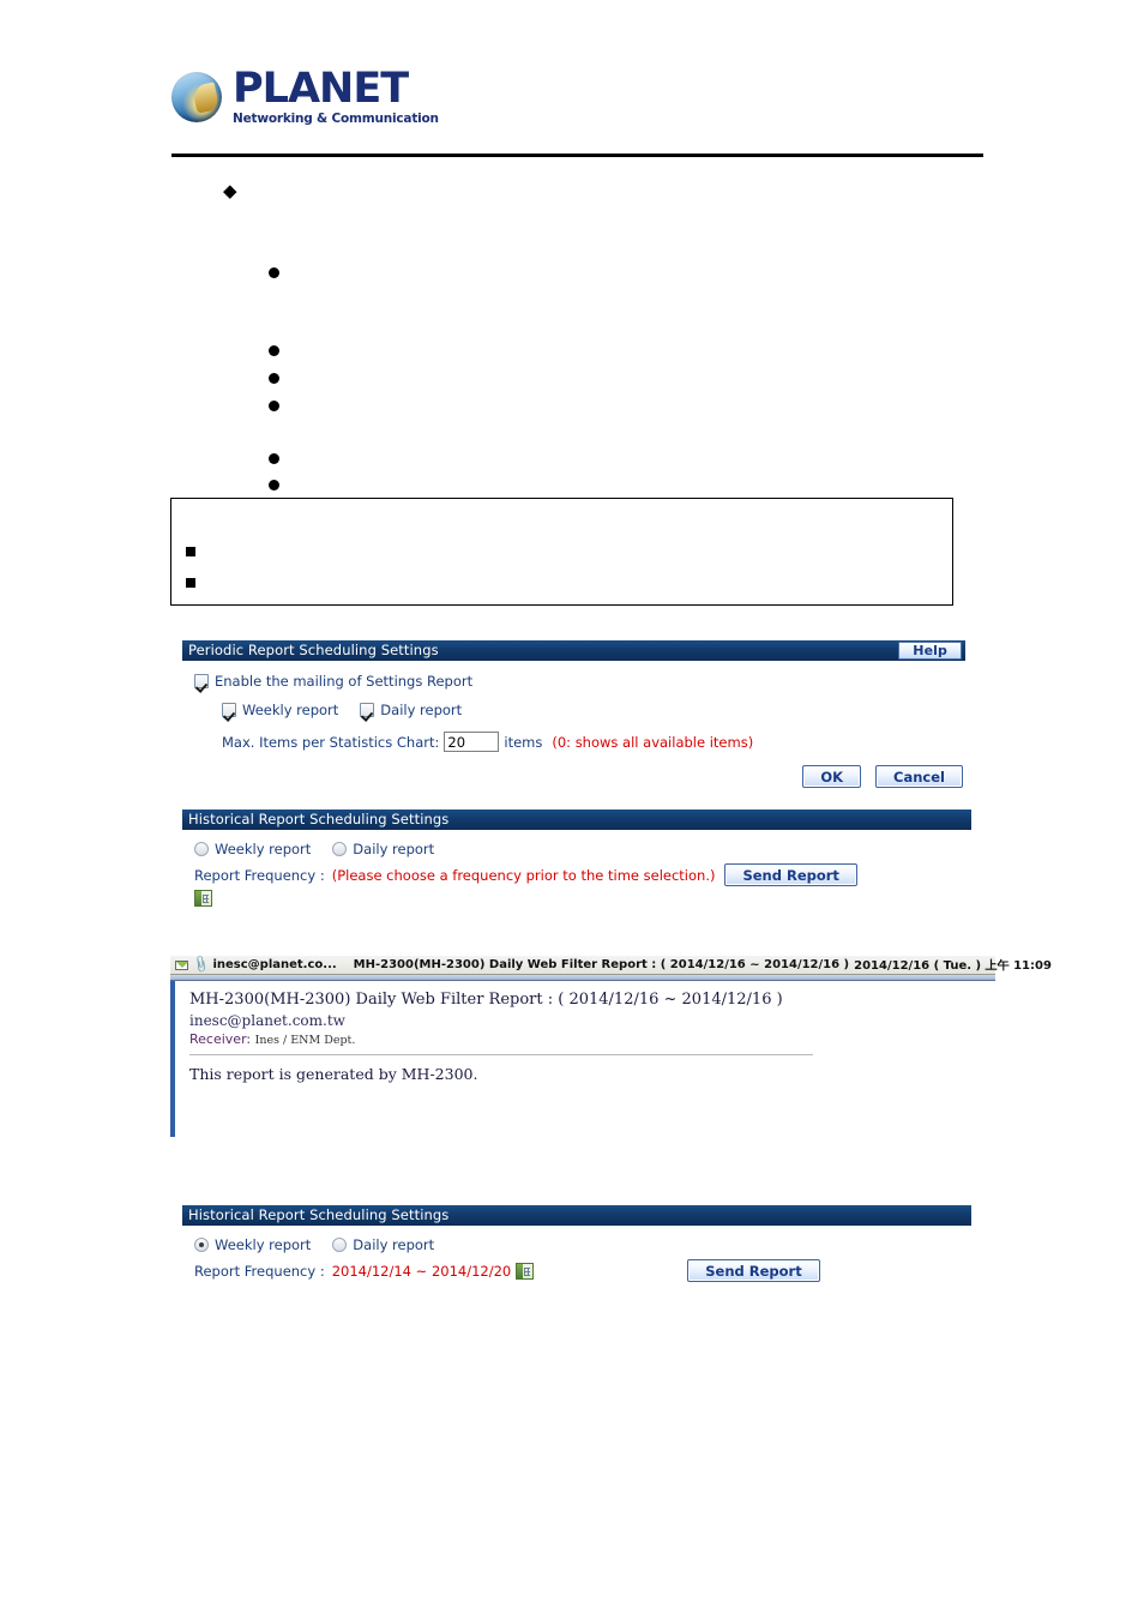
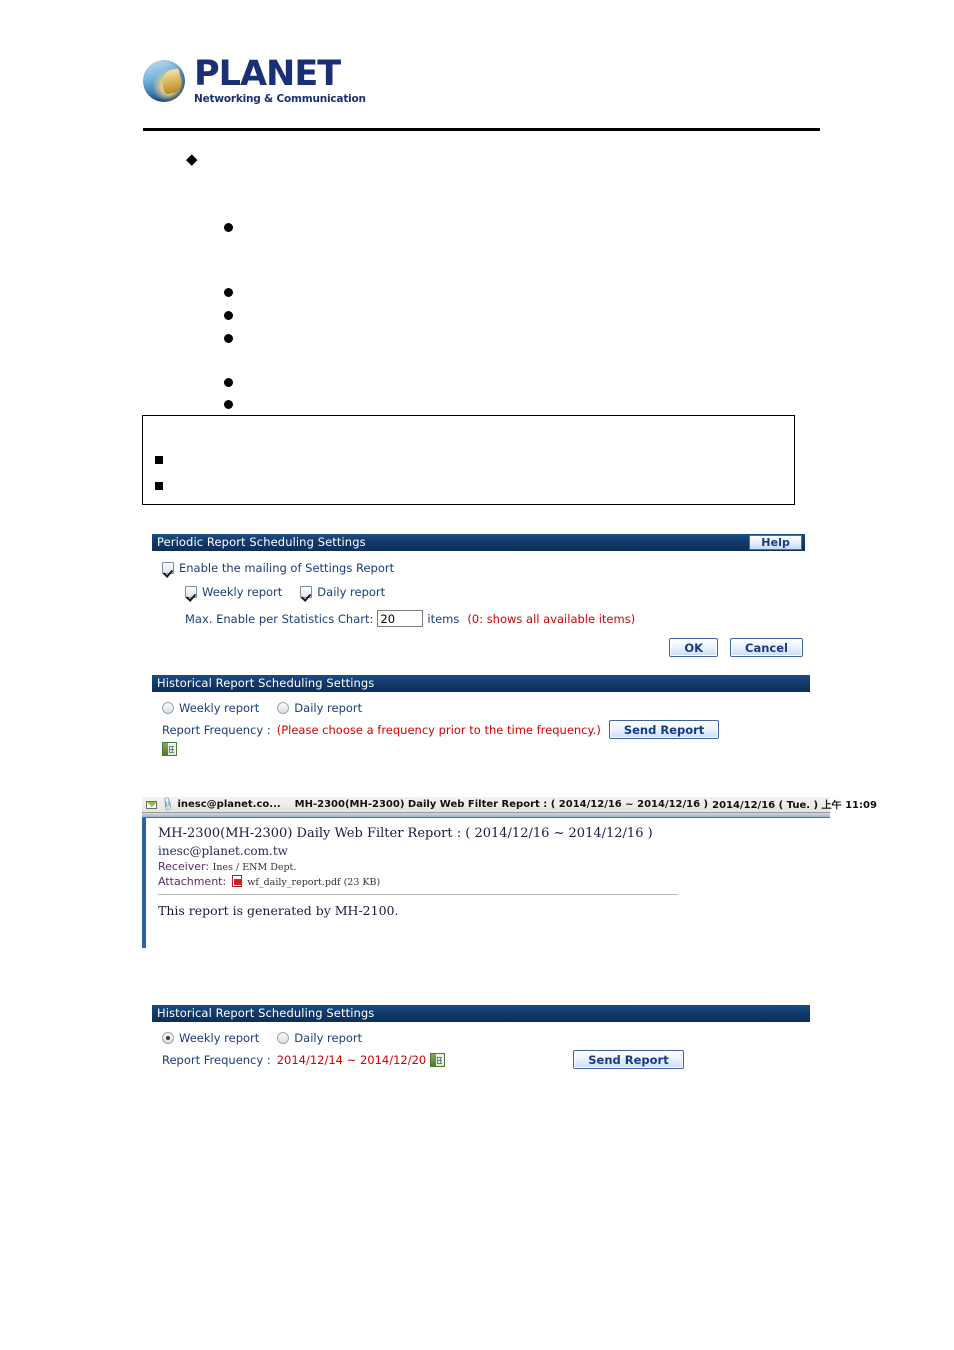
  PLANET
  Networking & Communication
  ◆
  Periodic Report Scheduling Settings
  Help
  Enable the mailing of Settings Report
  Weekly report
  Daily report
- Max. Items per Statistics Chart:
+ Max. Enable per Statistics Chart:
  20
  items
  (0: shows all available items)
  OK
  Cancel
  Historical Report Scheduling Settings
  Weekly report
  Daily report
  Report Frequency :
- (Please choose a frequency prior to the time selection.)
+ (Please choose a frequency prior to the time frequency.)
  Send Report
  inesc@planet.co...
  MH-2300(MH-2300) Daily Web Filter Report : ( 2014/12/16 ~ 2014/12/16 )
  2014/12/16 ( Tue. ) 上午 11:09
  MH-2300(MH-2300) Daily Web Filter Report : ( 2014/12/16 ~ 2014/12/16 )
  inesc@planet.com.tw
  Receiver: Ines / ENM Dept.
+ Attachment: wf_daily_report.pdf (23 KB)
- This report is generated by MH-2300.
+ This report is generated by MH-2100.
  Historical Report Scheduling Settings
  Weekly report
  Daily report
  Report Frequency :
  2014/12/14 ~ 2014/12/20
  Send Report
